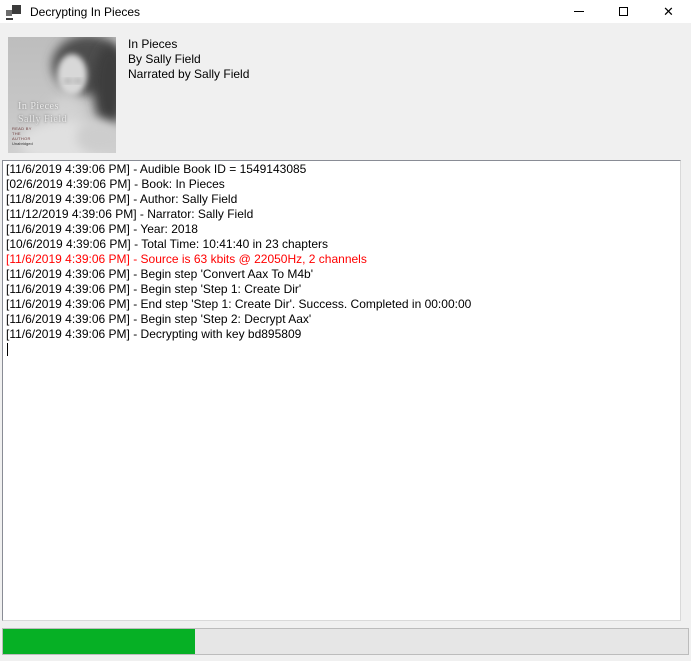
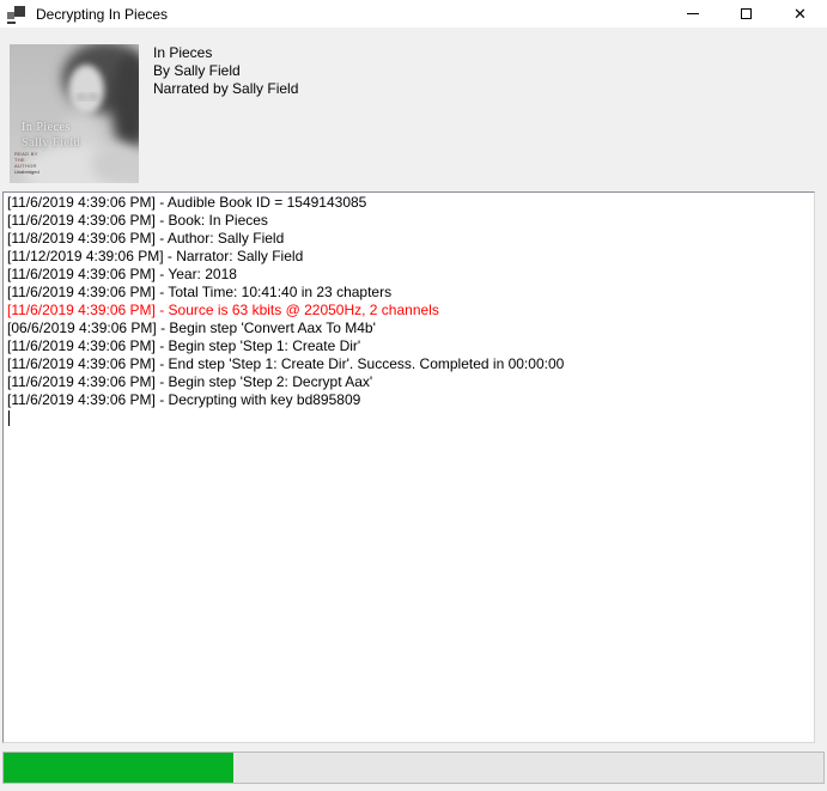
  Decrypting In Pieces
  ✕
  In Pieces
  Sally Field
  In Pieces
  By Sally Field
  Narrated by Sally Field
  [11/6/2019 4:39:06 PM] - Audible Book ID = 1549143085
- [02/6/2019 4:39:06 PM] - Book: In Pieces
+ [11/6/2019 4:39:06 PM] - Book: In Pieces
  [11/8/2019 4:39:06 PM] - Author: Sally Field
  [11/12/2019 4:39:06 PM] - Narrator: Sally Field
  [11/6/2019 4:39:06 PM] - Year: 2018
- [10/6/2019 4:39:06 PM] - Total Time: 10:41:40 in 23 chapters
+ [11/6/2019 4:39:06 PM] - Total Time: 10:41:40 in 23 chapters
  [11/6/2019 4:39:06 PM] - Source is 63 kbits @ 22050Hz, 2 channels
- [11/6/2019 4:39:06 PM] - Begin step 'Convert Aax To M4b'
+ [06/6/2019 4:39:06 PM] - Begin step 'Convert Aax To M4b'
  [11/6/2019 4:39:06 PM] - Begin step 'Step 1: Create Dir'
  [11/6/2019 4:39:06 PM] - End step 'Step 1: Create Dir'. Success. Completed in 00:00:00
  [11/6/2019 4:39:06 PM] - Begin step 'Step 2: Decrypt Aax'
  [11/6/2019 4:39:06 PM] - Decrypting with key bd895809
